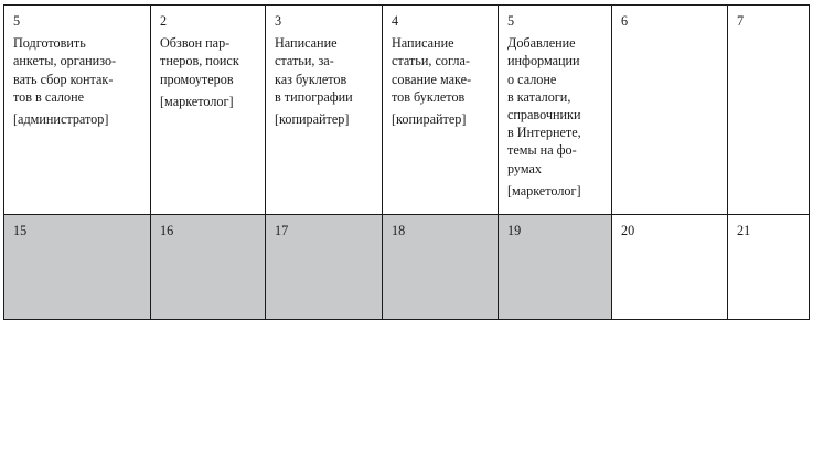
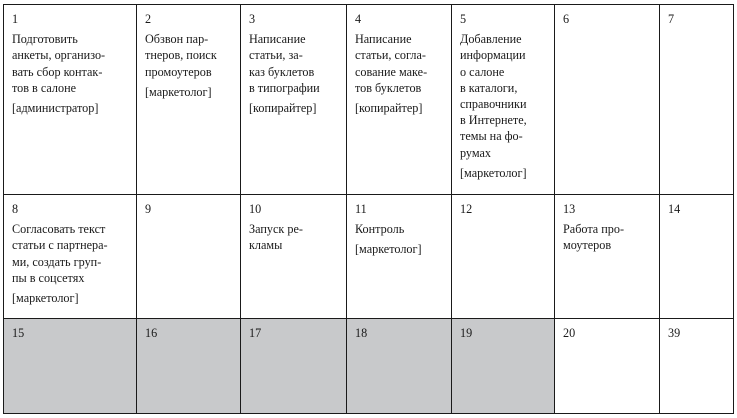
- 5Подготовить анкеты, организо- вать сбор контак- тов в салоне[администратор]	2Обзвон пар- тнеров, поиск промоутеров[маркетолог]	3Написание статьи, за- каз буклетов в типографии[копирайтер]	4Написание статьи, согла- сование маке- тов буклетов[копирайтер]	5Добавление информации о салоне в каталоги, справочники в Интернете, темы на фо- румах[маркетолог]	6	7
+ 1Подготовить анкеты, организо- вать сбор контак- тов в салоне[администратор]	2Обзвон пар- тнеров, поиск промоутеров[маркетолог]	3Написание статьи, за- каз буклетов в типографии[копирайтер]	4Написание статьи, согла- сование маке- тов буклетов[копирайтер]	5Добавление информации о салоне в каталоги, справочники в Интернете, темы на фо- румах[маркетолог]	6	7
+ 8Согласовать текст статьи с партнера- ми, создать груп- пы в соцсетях[маркетолог]	9	10Запуск ре- кламы	11Контроль[маркетолог]	12	13Работа про- моутеров	14
- 15	16	17	18	19	20	21
+ 15	16	17	18	19	20	39
